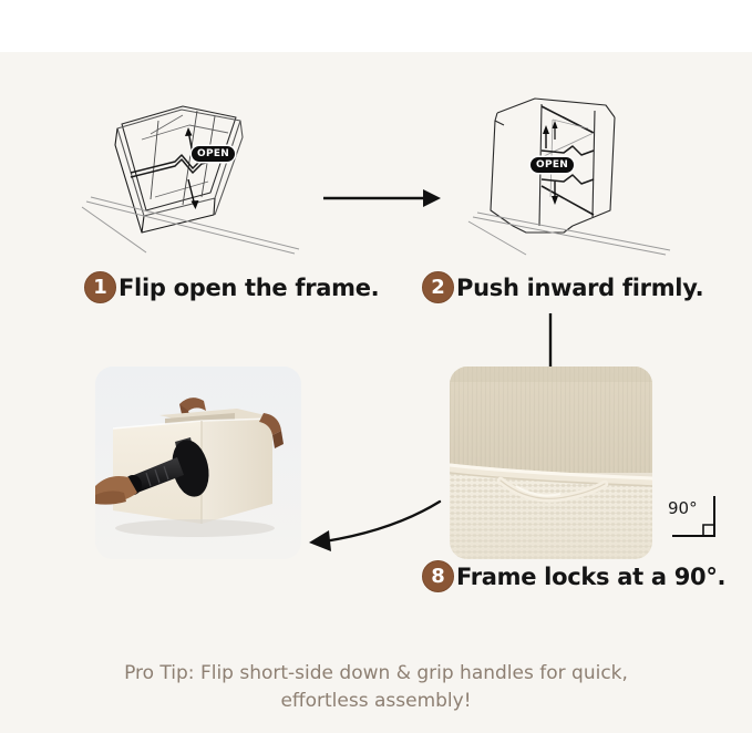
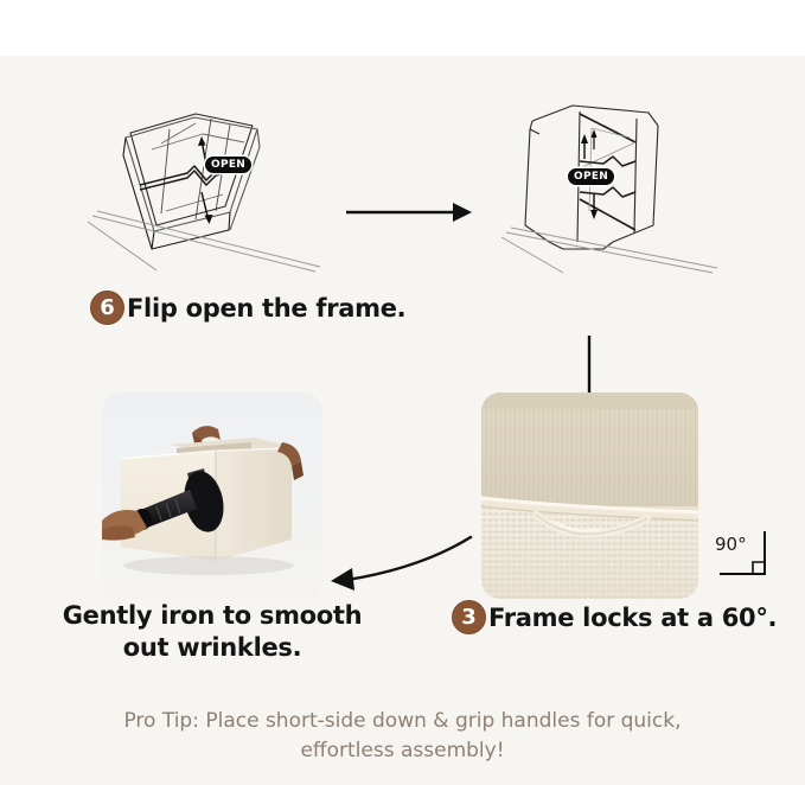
  OPEN
  OPEN
- 1
+ 6
  Flip open the frame.
- 2
- Push inward firmly.
  90°
+ Gently iron to smooth
+ out wrinkles.
- 8
+ 3
- Frame locks at a 90°.
+ Frame locks at a 60°.
- Pro Tip: Flip short-side down & grip handles for quick,
+ Pro Tip: Place short-side down & grip handles for quick,
  effortless assembly!
